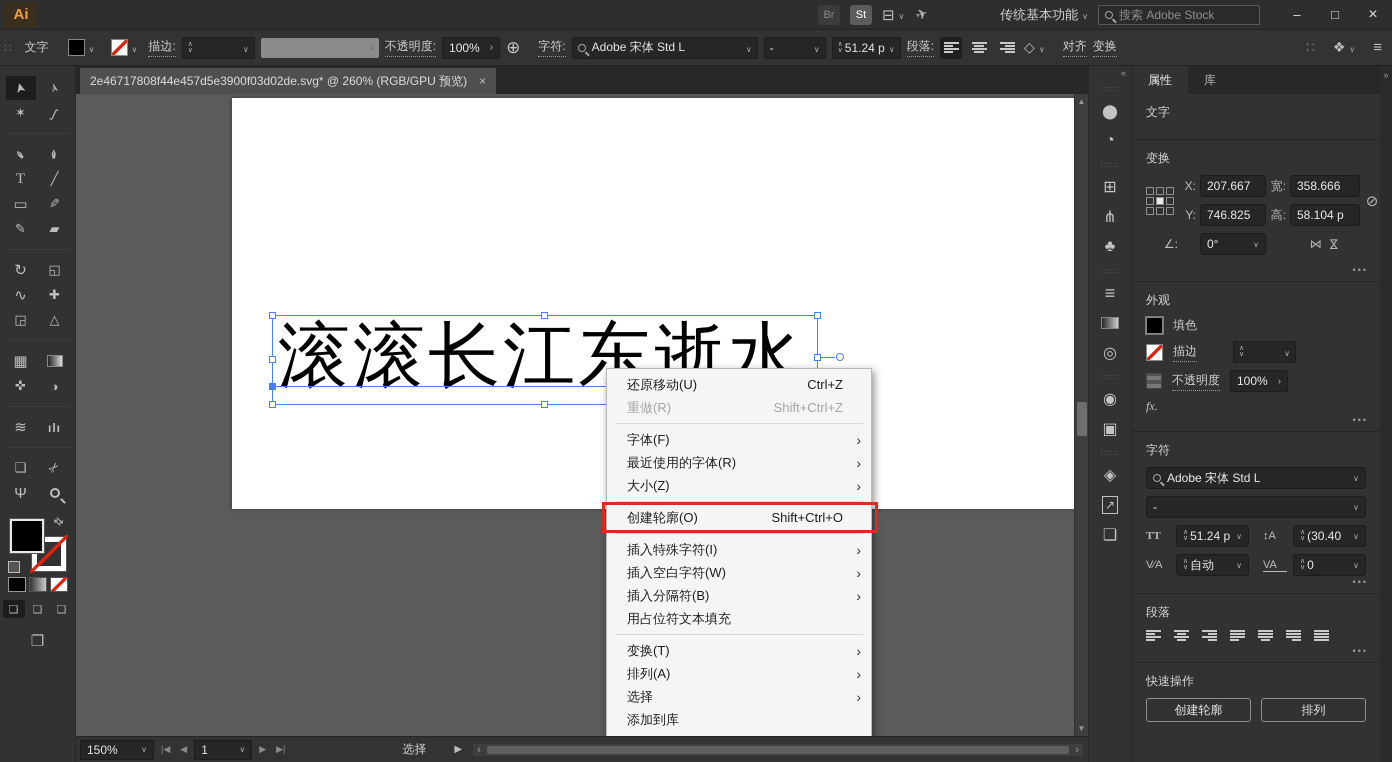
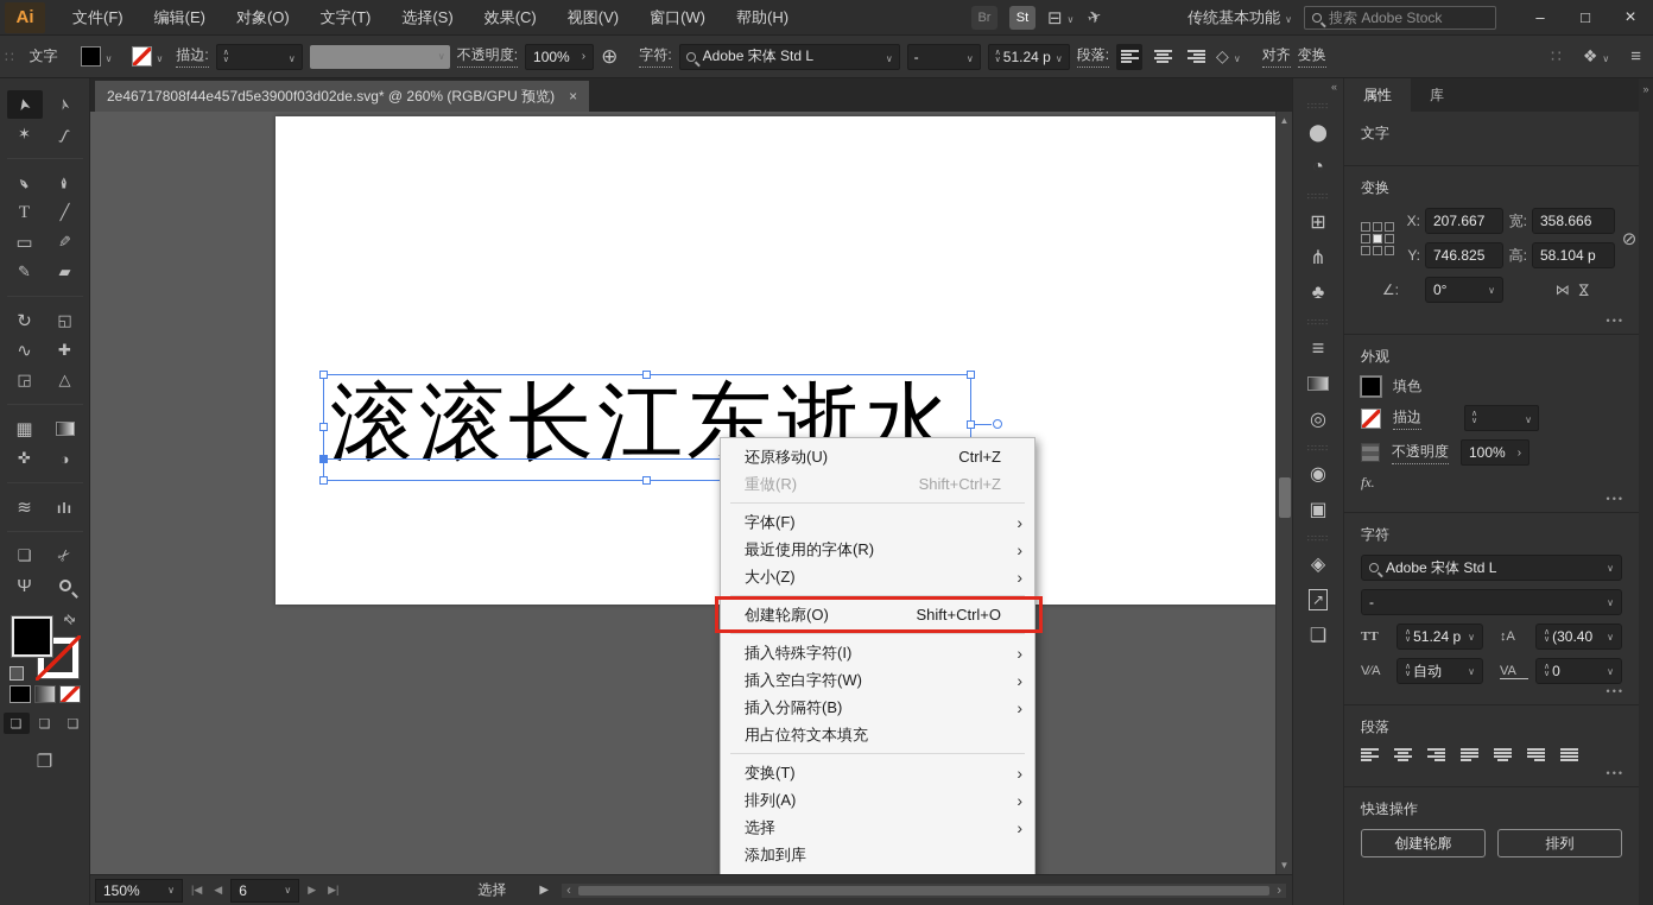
  Ai
+ 文件(F)
+ 编辑(E)
+ 对象(O)
+ 文字(T)
+ 选择(S)
+ 效果(C)
+ 视图(V)
+ 窗口(W)
+ 帮助(H)
  Br
  St
  传统基本功能
  搜索 Adobe Stock
  文字
  描边:
  不透明度:
  100%
  ›
  字符:
  Adobe 宋体 Std L
  -
  51.24 p
  段落:
  对齐
  变换
  2e46717808f44e457d5e3900f03d02de.svg* @ 260% (RGB/GPU 预览)
  滚滚长江东逝水
  还原移动(U)
  Ctrl+Z
  重做(R)
  Shift+Ctrl+Z
  字体(F)
  最近使用的字体(R)
  大小(Z)
  创建轮廓(O)
  Shift+Ctrl+O
  插入特殊字符(I)
  插入空白字符(W)
  插入分隔符(B)
  用占位符文本填充
  变换(T)
  排列(A)
  选择
  添加到库
  150%
- 1
+ 6
  选择
  属性
  库
  文字
  变换
  X:
  207.667
  宽:
  358.666
  Y:
  746.825
  高:
  58.104 p
  ∠:
  0°
  外观
  填色
  描边
  不透明度
  100%
  ›
  fx.
  字符
  Adobe 宋体 Std L
  -
  51.24 p
  (30.40
  自动
  0
  段落
  快速操作
  创建轮廓
  排列
